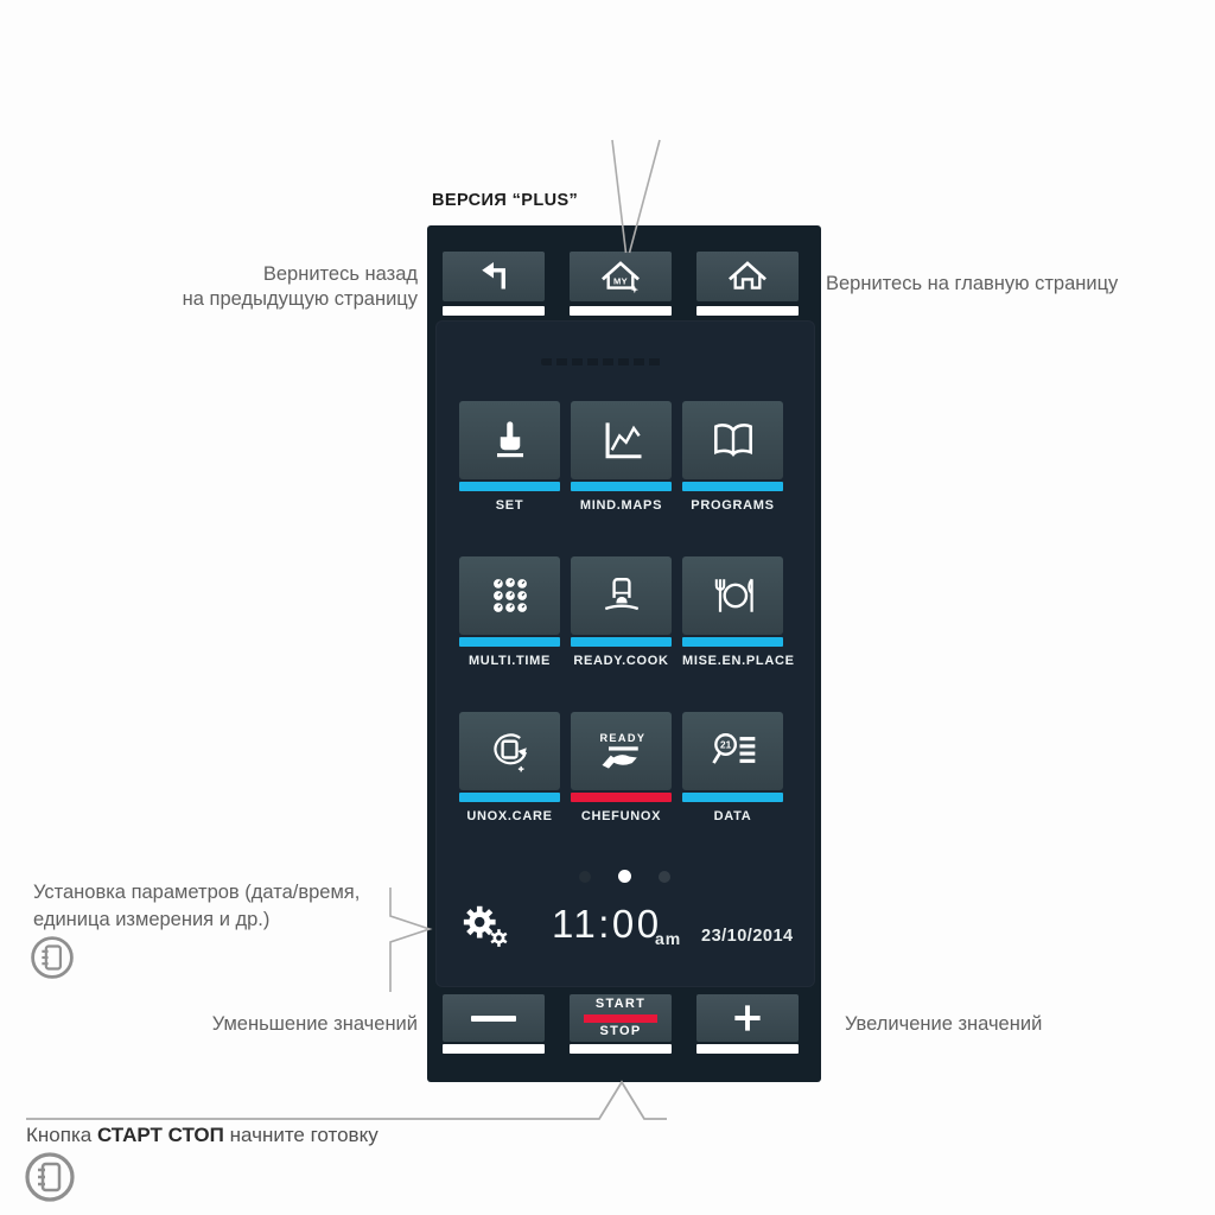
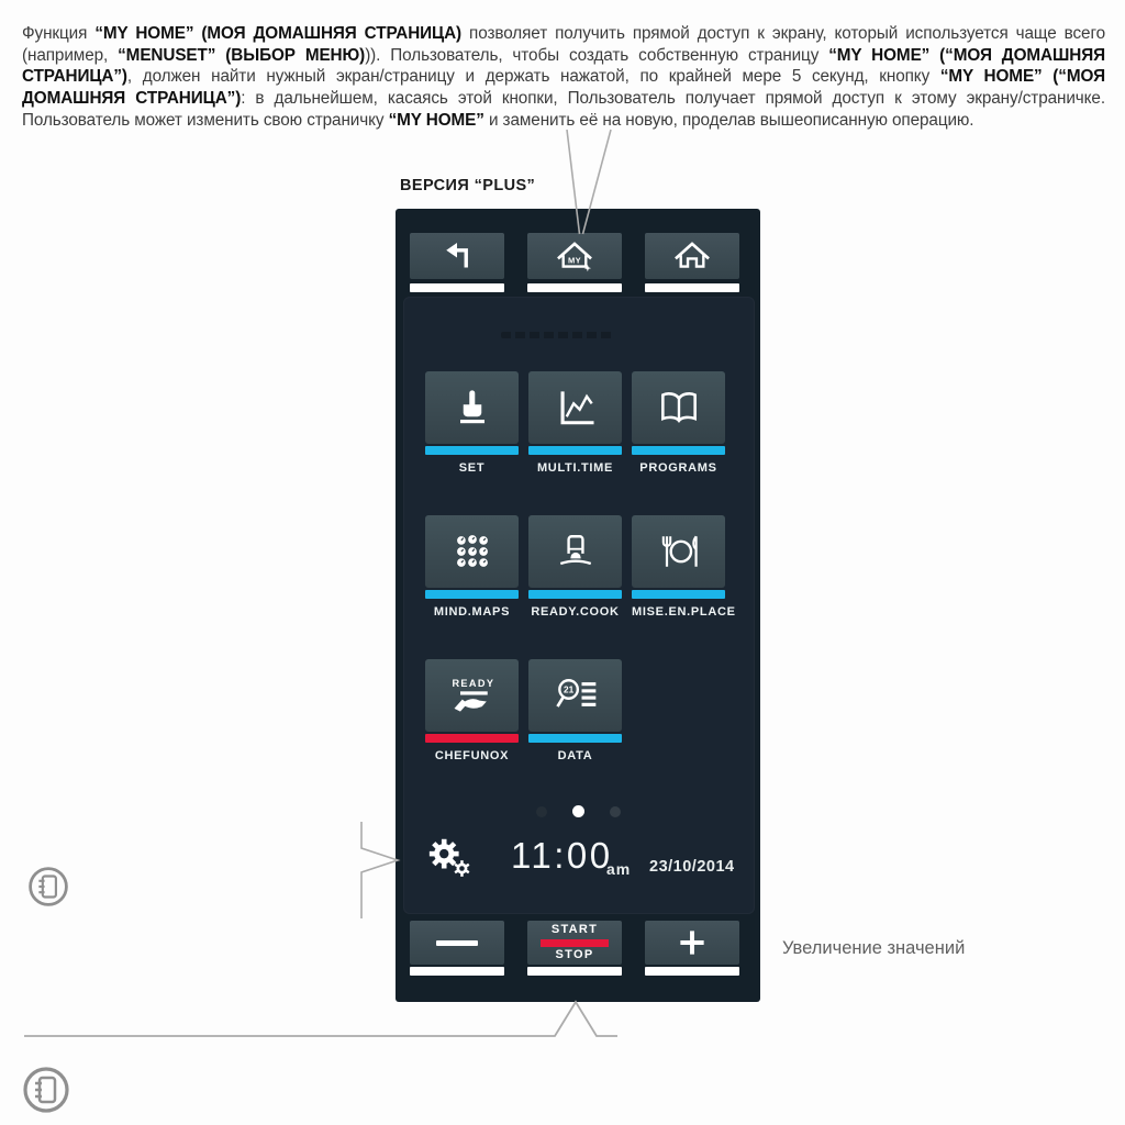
+ Функция “MY HOME” (МОЯ ДОМАШНЯЯ СТРАНИЦА) позволяет получить прямой доступ к экрану, который используется чаще всего (например, “MENUSET” (ВЫБОР МЕНЮ))). Пользователь, чтобы создать собственную страницу “MY HOME” (“МОЯ ДОМАШНЯЯ СТРАНИЦА”), должен найти нужный экран/страницу и держать нажатой, по крайней мере 5 секунд, кнопку “MY HOME” (“МОЯ ДОМАШНЯЯ СТРАНИЦА”): в дальнейшем, касаясь этой кнопки, Пользователь получает прямой доступ к этому экрану/страничке. Пользователь может изменить свою страничку “MY HOME” и заменить её на новую, проделав вышеописанную операцию.
  ВЕРСИЯ “PLUS”
- Вернитесь назад
- на предыдущую страницу
- Вернитесь на главную страницу
- Установка параметров (дата/время,
- единица измерения и др.)
- Уменьшение значений
  Увеличение значений
- Кнопка СТАРТ СТОП начните готовку
  MY
  SET
- MIND.MAPS
+ MULTI.TIME
  PROGRAMS
- MULTI.TIME
+ MIND.MAPS
  READY.COOK
  MISE.EN.PLAC
- UNOX.CARE
  READY
  CHEFUNOX
  21
  DATA
  11:00
  am
  23/10/2014
  START
  STOP
